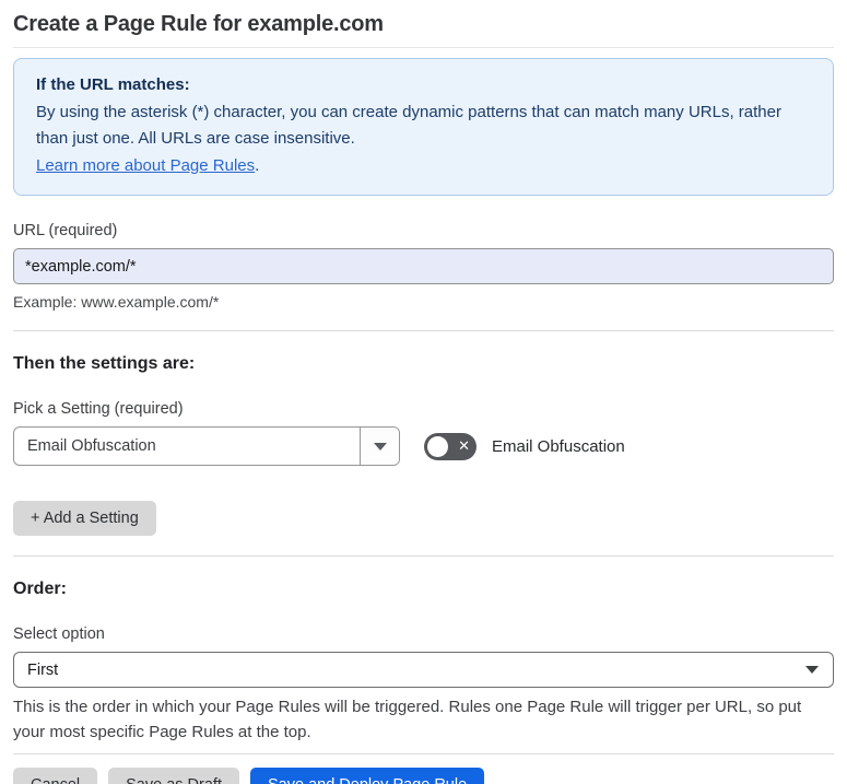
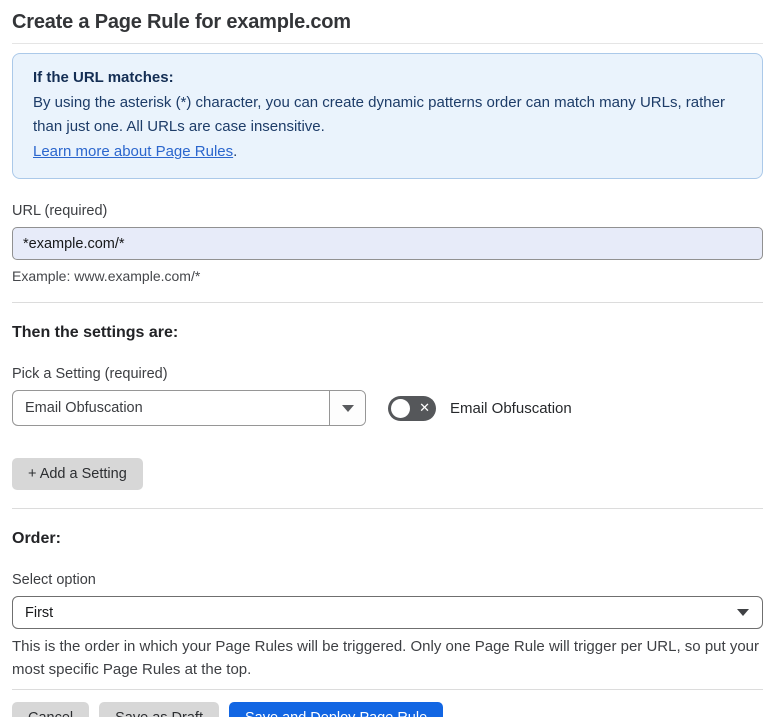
  Create a Page Rule for example.com
  If the URL matches:
- By using the asterisk (*) character, you can create dynamic patterns that can match many URLs, rather than just one. All URLs are case insensitive.
+ By using the asterisk (*) character, you can create dynamic patterns order can match many URLs, rather than just one. All URLs are case insensitive.
  Learn more about Page Rules.
  URL (required)
  *example.com/*
  Example: www.example.com/*
  Then the settings are:
  Pick a Setting (required)
  Email Obfuscation
  ✕
  Email Obfuscation
  + Add a Setting
  Order:
  Select option
  First
- This is the order in which your Page Rules will be triggered. Rules one Page Rule will trigger per URL, so put your most specific Page Rules at the top.
+ This is the order in which your Page Rules will be triggered. Only one Page Rule will trigger per URL, so put your most specific Page Rules at the top.
